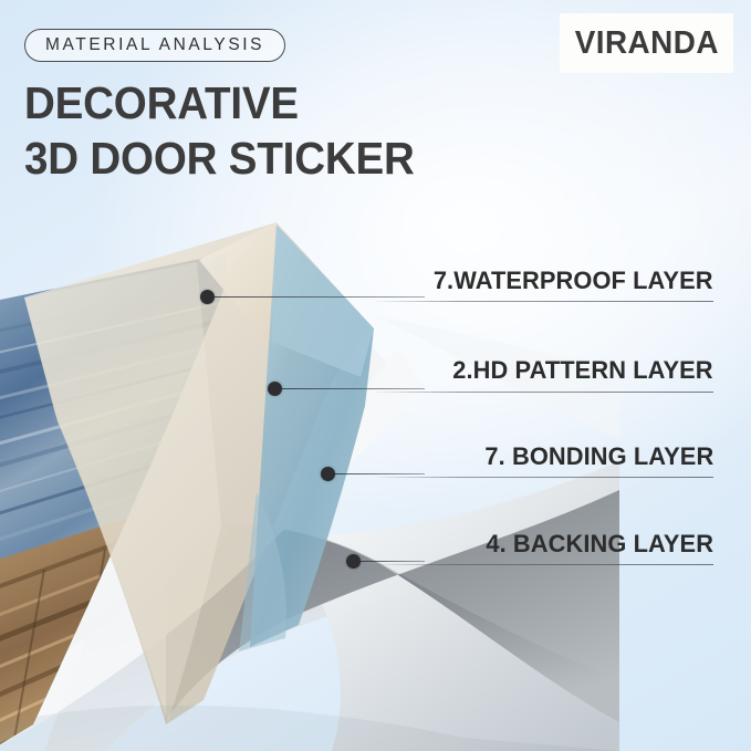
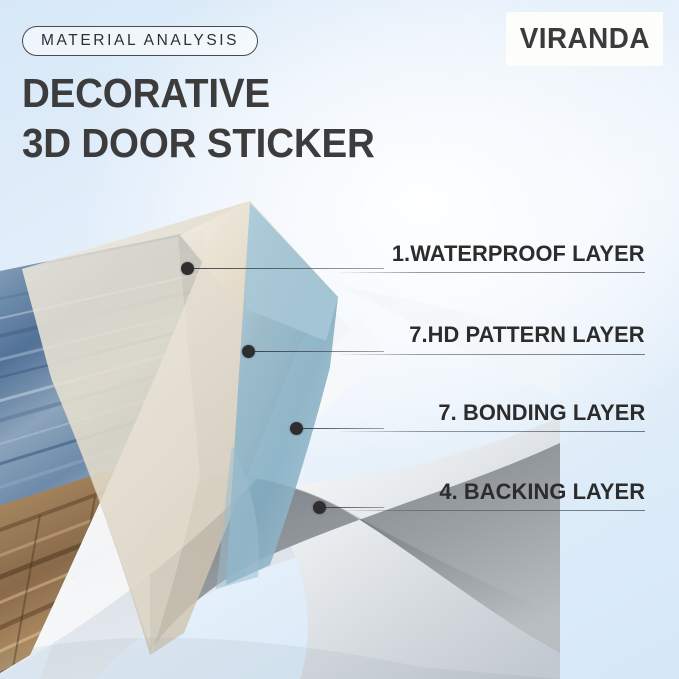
  MATERIAL ANALYSIS
  VIRANDA
  DECORATIVE
  3D DOOR STICKER
- 7.WATERPROOF LAYER
+ 1.WATERPROOF LAYER
- 2.HD PATTERN LAYER
+ 7.HD PATTERN LAYER
  7. BONDING LAYER
  4. BACKING LAYER
